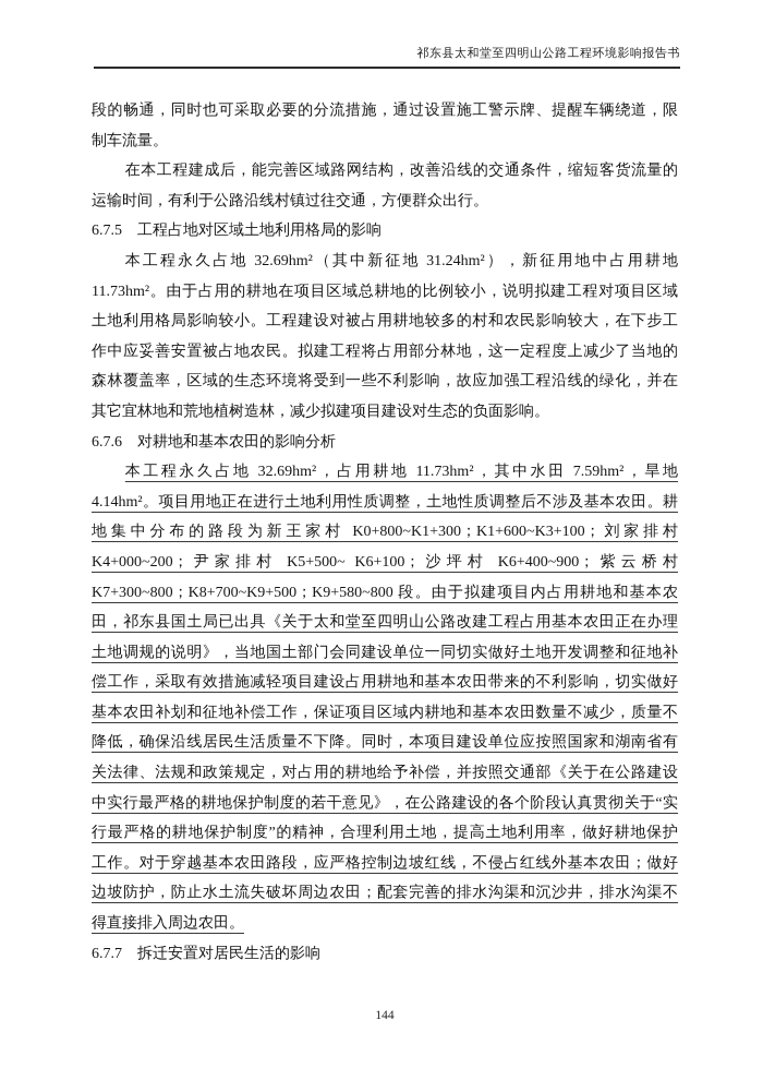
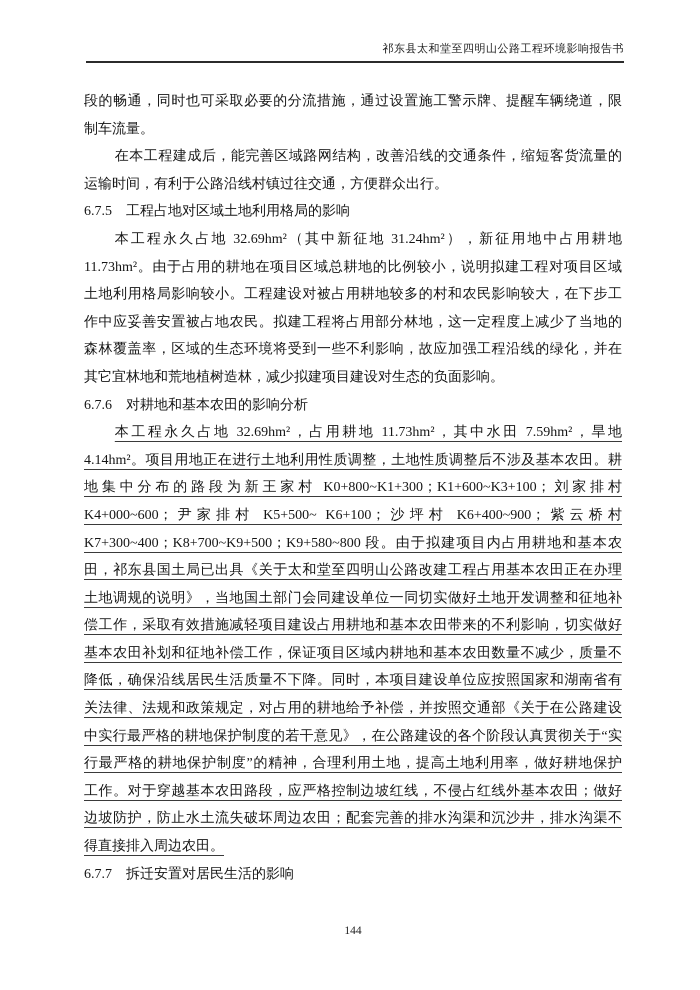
  祁东县太和堂至四明山公路工程环境影响报告书
  段的畅通，同时也可采取必要的分流措施，通过设置施工警示牌、提醒车辆绕道，限
  制车流量。
  在本工程建成后，能完善区域路网结构，改善沿线的交通条件，缩短客货流量的
  运输时间，有利于公路沿线村镇过往交通，方便群众出行。
  6.7.5 工程占地对区域土地利用格局的影响
  本工程永久占地 32.69hm²（其中新征地 31.24hm²），新征用地中占用耕地
  11.73hm²。由于占用的耕地在项目区域总耕地的比例较小，说明拟建工程对项目区域
  土地利用格局影响较小。工程建设对被占用耕地较多的村和农民影响较大，在下步工
  作中应妥善安置被占地农民。拟建工程将占用部分林地，这一定程度上减少了当地的
  森林覆盖率，区域的生态环境将受到一些不利影响，故应加强工程沿线的绿化，并在
  其它宜林地和荒地植树造林，减少拟建项目建设对生态的负面影响。
  6.7.6 对耕地和基本农田的影响分析
  本工程永久占地 32.69hm²，占用耕地 11.73hm²，其中水田 7.59hm²，旱地
  4.14hm²。项目用地正在进行土地利用性质调整，土地性质调整后不涉及基本农田。耕
  地集中分布的路段为新王家村 K0+800~K1+300；K1+600~K3+100；刘家排村
- K4+000~200；尹家排村 K5+500~ K6+100；沙坪村 K6+400~900；紫云桥村
+ K4+000~600；尹家排村 K5+500~ K6+100；沙坪村 K6+400~900；紫云桥村
- K7+300~800；K8+700~K9+500；K9+580~800 段。由于拟建项目内占用耕地和基本农
+ K7+300~400；K8+700~K9+500；K9+580~800 段。由于拟建项目内占用耕地和基本农
  田，祁东县国土局已出具《关于太和堂至四明山公路改建工程占用基本农田正在办理
  土地调规的说明》，当地国土部门会同建设单位一同切实做好土地开发调整和征地补
  偿工作，采取有效措施减轻项目建设占用耕地和基本农田带来的不利影响，切实做好
  基本农田补划和征地补偿工作，保证项目区域内耕地和基本农田数量不减少，质量不
  降低，确保沿线居民生活质量不下降。同时，本项目建设单位应按照国家和湖南省有
  关法律、法规和政策规定，对占用的耕地给予补偿，并按照交通部《关于在公路建设
  中实行最严格的耕地保护制度的若干意见》，在公路建设的各个阶段认真贯彻关于“实
  行最严格的耕地保护制度”的精神，合理利用土地，提高土地利用率，做好耕地保护
  工作。对于穿越基本农田路段，应严格控制边坡红线，不侵占红线外基本农田；做好
  边坡防护，防止水土流失破坏周边农田；配套完善的排水沟渠和沉沙井，排水沟渠不
  得直接排入周边农田。
  6.7.7 拆迁安置对居民生活的影响
  144
